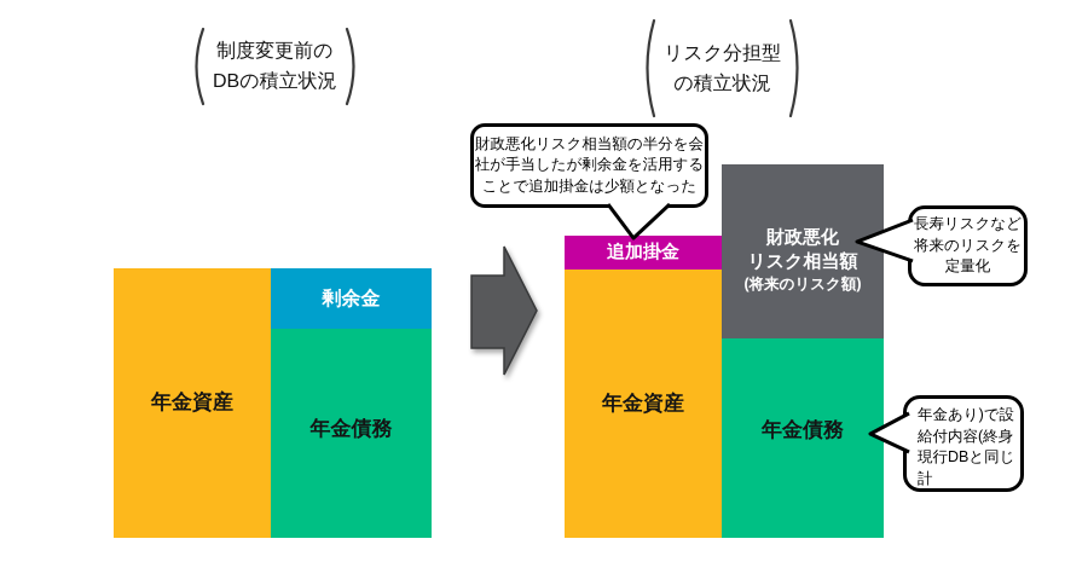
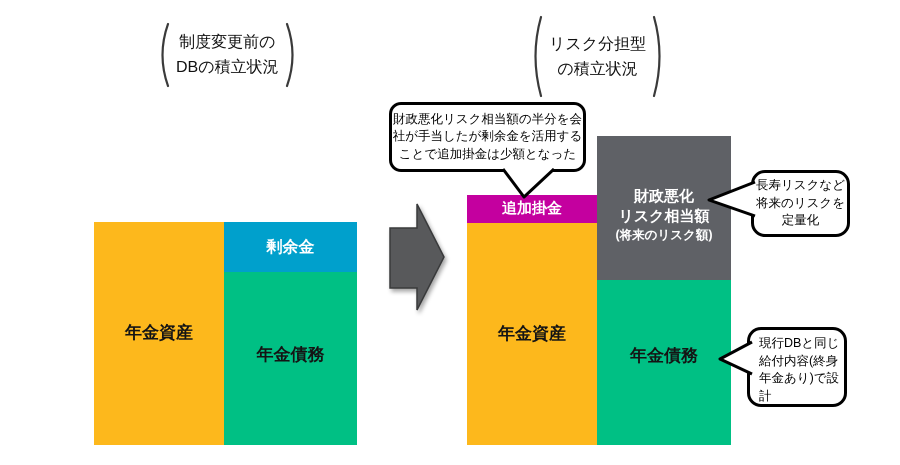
  制度変更前の
  DBの積立状況
  リスク分担型
  の積立状況
  年金資産
  剰余金
  年金債務
  追加掛金
  年金資産
  財政悪化
  リスク相当額
  (将来のリスク額)
  年金債務
  財政悪化リスク相当額の半分を会
  社が手当したが剰余金を活用する
  ことで追加掛金は少額となった
  長寿リスクなど
  将来のリスクを
  定量化
- 年金あり)で設
+ 現行DBと同じ
  給付内容(終身
- 現行DBと同じ
+ 年金あり)で設
  計
